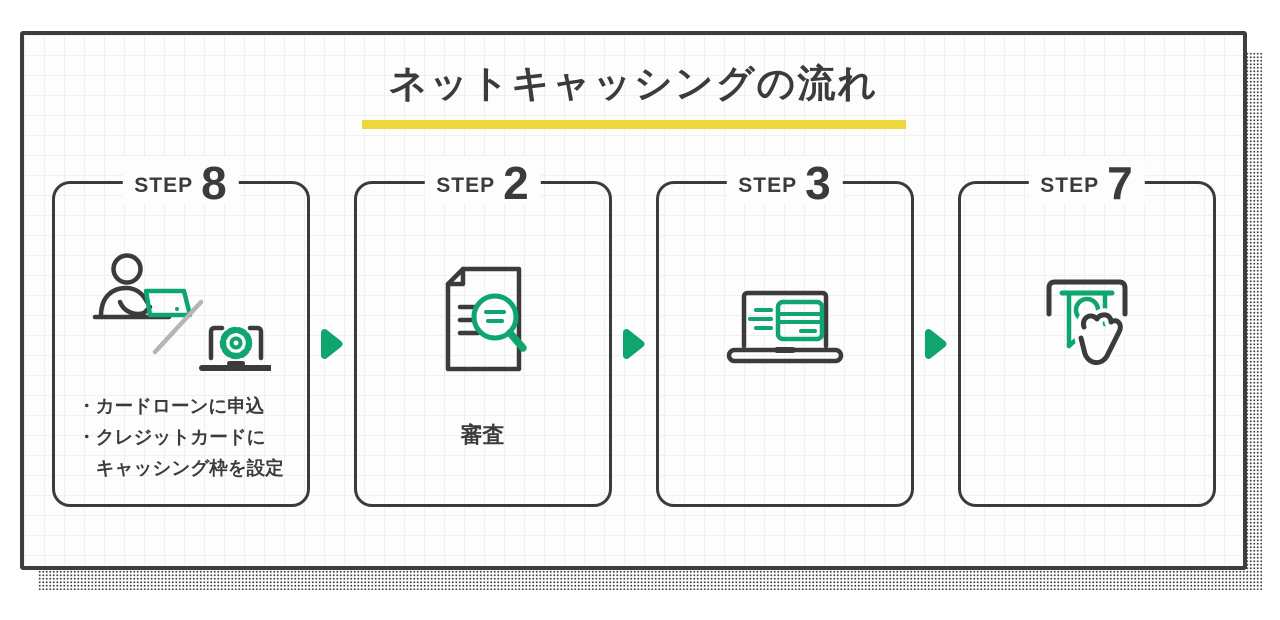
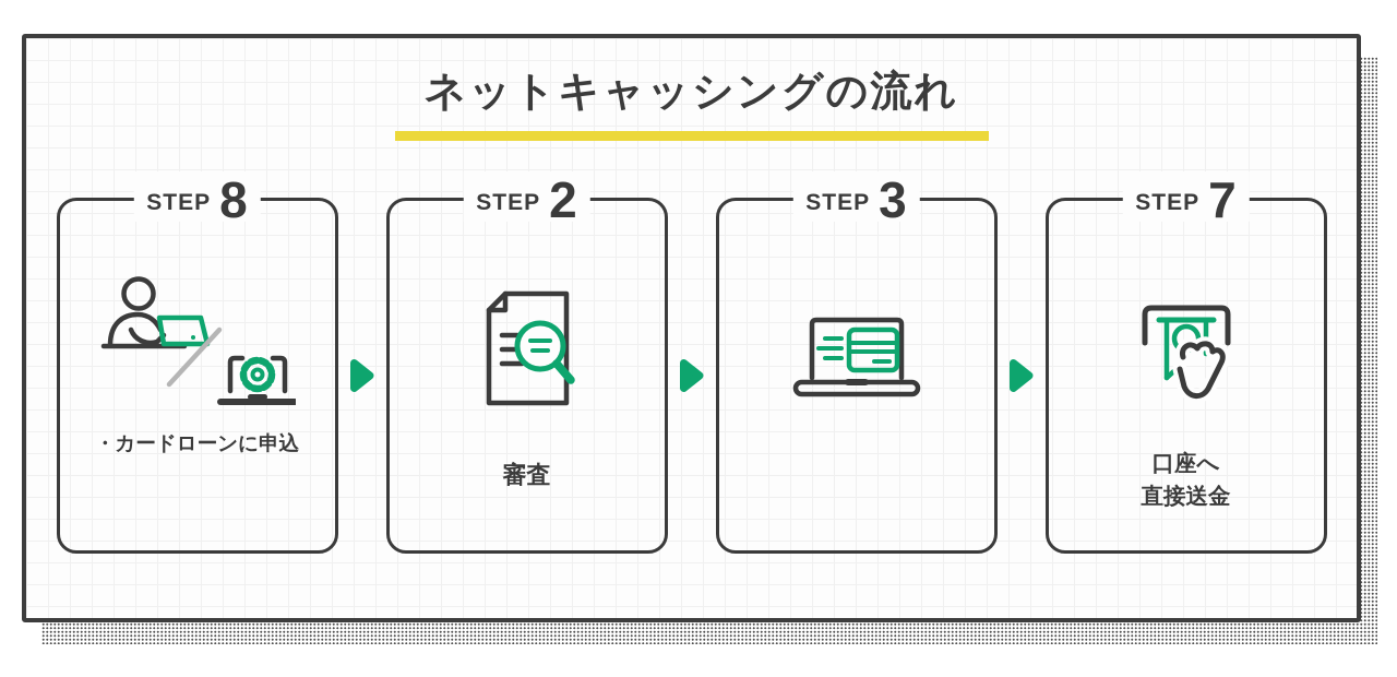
  ネットキャッシングの流れ
  STEP
  8
  ・カードローンに申込
- ・クレジットカードに
- キャッシング枠を設定
  STEP
  2
  審査
  STEP
  3
  STEP
  7
+ 口座へ
+ 直接送金
